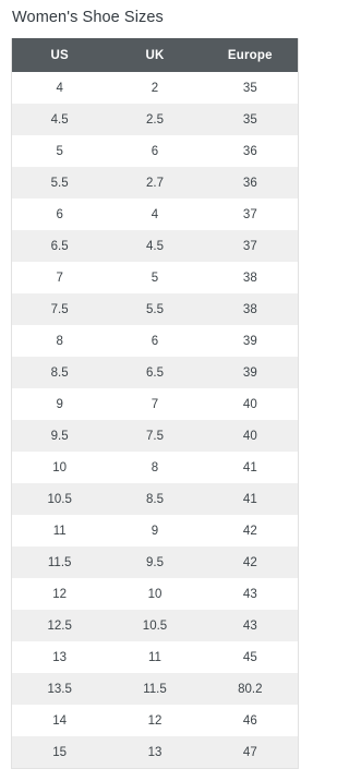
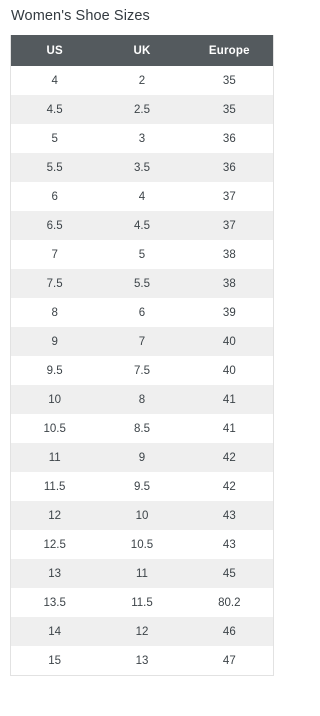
  Women's Shoe Sizes
  US	UK	Europe
  4	2	35
  4.5	2.5	35
- 5	6	36
+ 5	3	36
- 5.5	2.7	36
+ 5.5	3.5	36
  6	4	37
  6.5	4.5	37
  7	5	38
  7.5	5.5	38
  8	6	39
- 8.5	6.5	39
  9	7	40
  9.5	7.5	40
  10	8	41
  10.5	8.5	41
  11	9	42
  11.5	9.5	42
  12	10	43
  12.5	10.5	43
  13	11	45
  13.5	11.5	80.2
  14	12	46
  15	13	47
